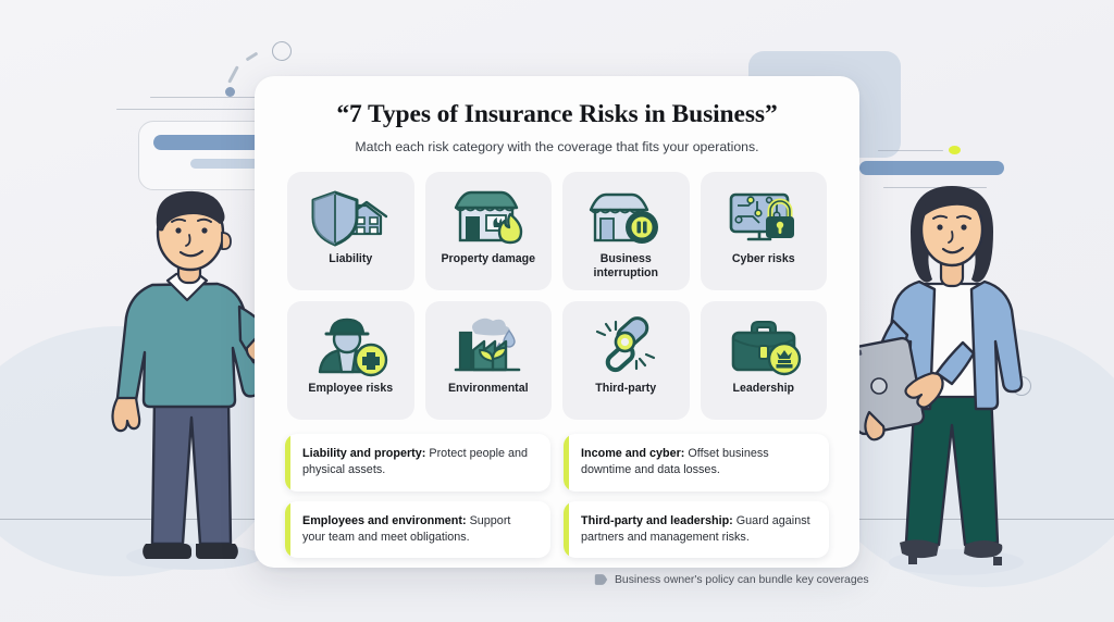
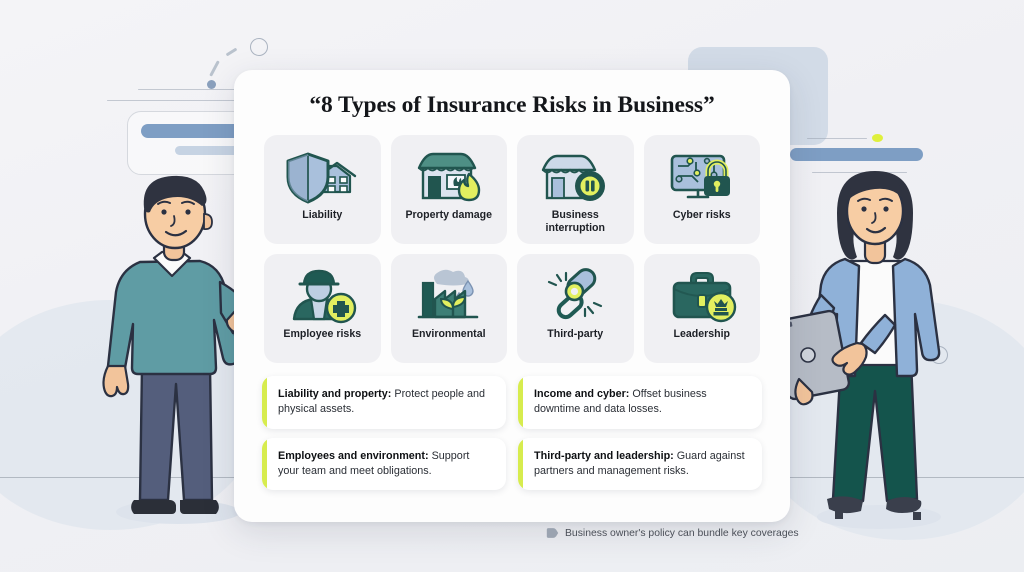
- “7 Types of Insurance Risks in Business”
+ “8 Types of Insurance Risks in Business”
- Match each risk category with the coverage that fits your operations.
  Liability
  Property damage
  Business
  interruption
  Cyber risks
  Employee risks
  Environmental
  Third-party
  Leadership
  Liability and property: Protect people and physical assets.
  Income and cyber: Offset business downtime and data losses.
  Employees and environment: Support your team and meet obligations.
  Third-party and leadership: Guard against partners and management risks.
  Business owner's policy can bundle key coverages
